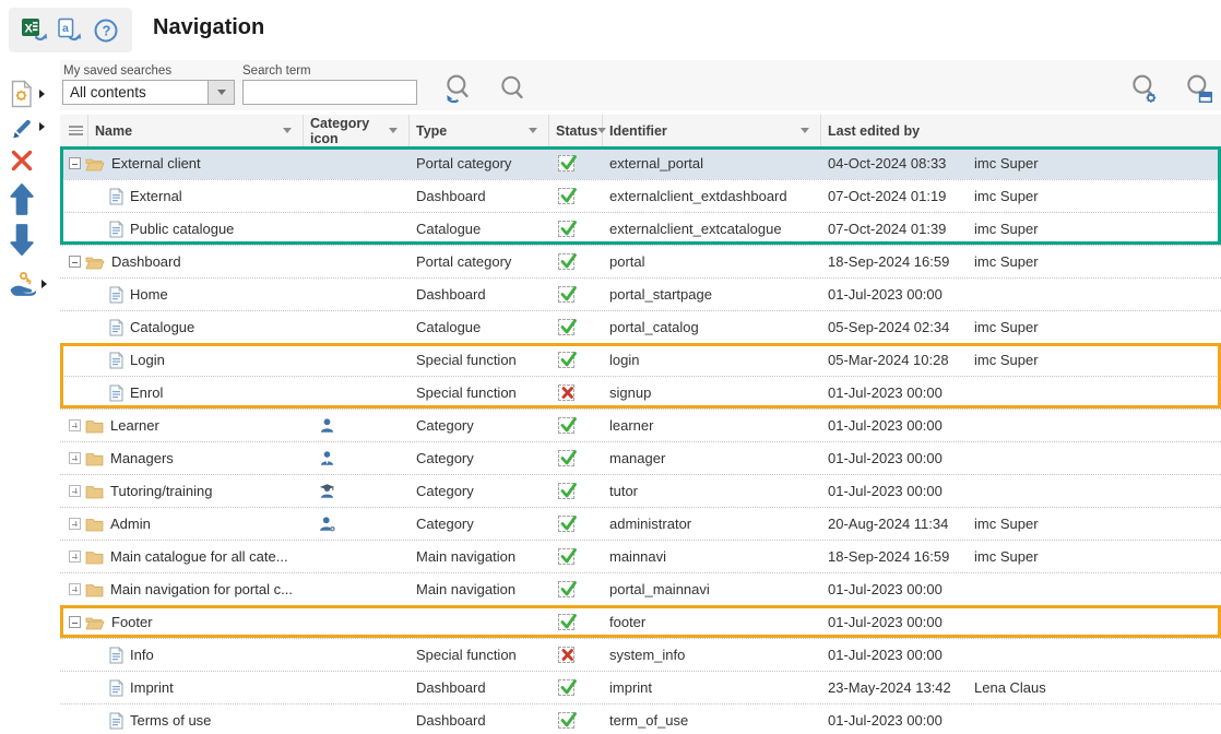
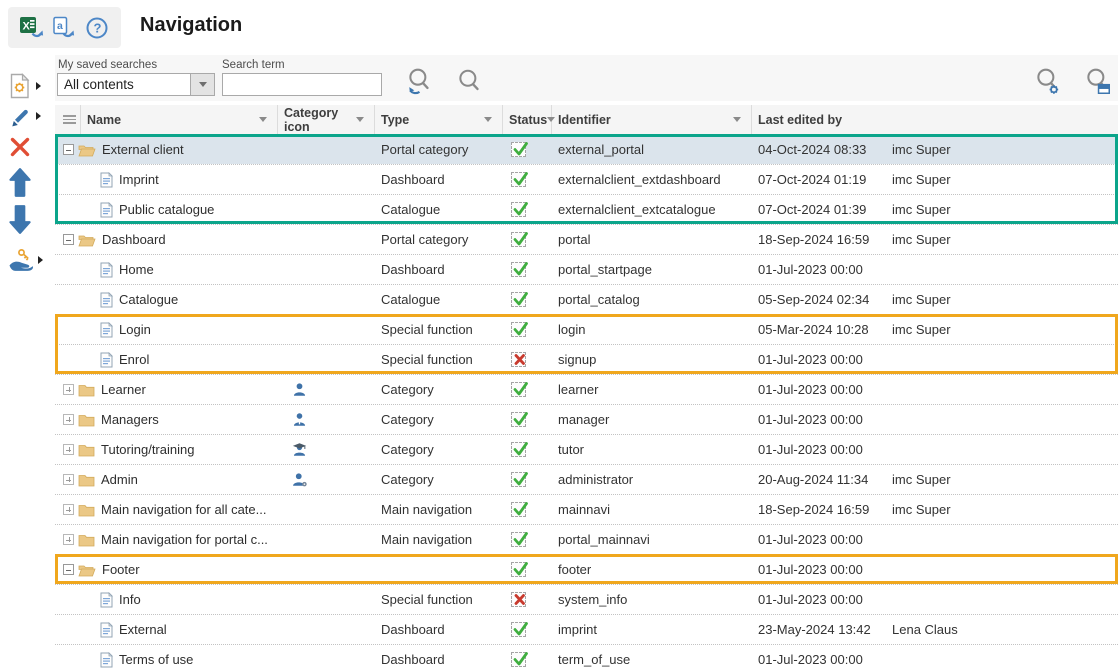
  X
  a
  ?
  Navigation
  My saved searches
  All contents
  Search term
  Name
  Category icon
  Type
  Status
  Identifier
  Last edited by
  External client
  Portal category
  external_portal
  04-Oct-2024 08:33
  imc Super
- External
+ Imprint
  Dashboard
  externalclient_extdashboard
  07-Oct-2024 01:19
  imc Super
  Public catalogue
  Catalogue
  externalclient_extcatalogue
  07-Oct-2024 01:39
  imc Super
  Dashboard
  Portal category
  portal
  18-Sep-2024 16:59
  imc Super
  Home
  Dashboard
  portal_startpage
  01-Jul-2023 00:00
  Catalogue
  Catalogue
  portal_catalog
  05-Sep-2024 02:34
  imc Super
  Login
  Special function
  login
  05-Mar-2024 10:28
  imc Super
  Enrol
  Special function
  signup
  01-Jul-2023 00:00
  Learner
  Category
  learner
  01-Jul-2023 00:00
  Managers
  Category
  manager
  01-Jul-2023 00:00
  Tutoring/training
  Category
  tutor
  01-Jul-2023 00:00
  Admin
  Category
  administrator
  20-Aug-2024 11:34
  imc Super
- Main catalogue for all cate...
+ Main navigation for all cate...
  Main navigation
  mainnavi
  18-Sep-2024 16:59
  imc Super
  Main navigation for portal c...
  Main navigation
  portal_mainnavi
  01-Jul-2023 00:00
  Footer
  footer
  01-Jul-2023 00:00
  Info
  Special function
  system_info
  01-Jul-2023 00:00
- Imprint
+ External
  Dashboard
  imprint
  23-May-2024 13:42
  Lena Claus
  Terms of use
  Dashboard
  term_of_use
  01-Jul-2023 00:00
